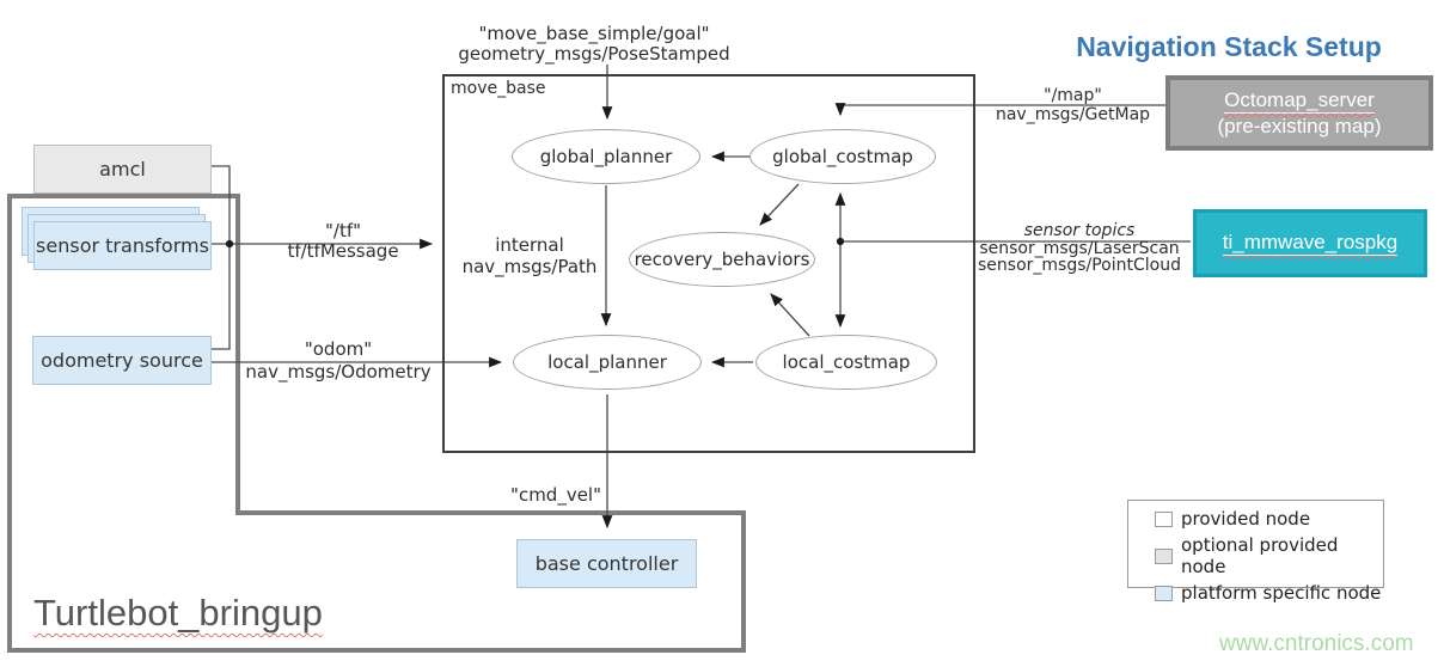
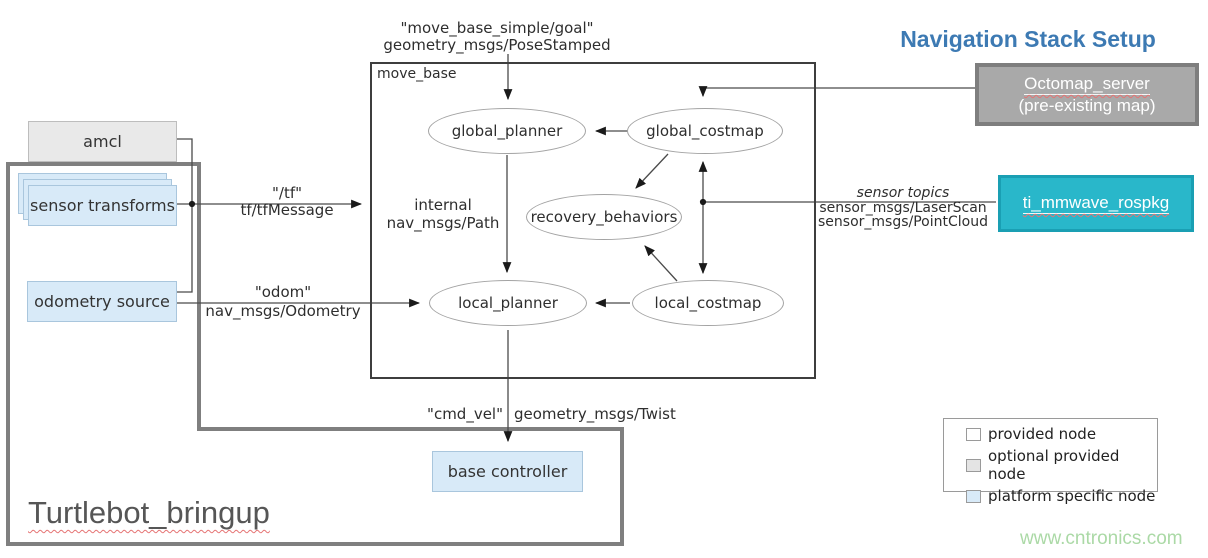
  move_base
  amcl
  sensor transforms
  odometry source
  base controller
  global_planner
  global_costmap
  recovery_behaviors
  local_planner
  local_costmap
  Octomap_server
  (pre-existing map)
  ti_mmwave_rospkg
  "move_base_simple/goal"
  geometry_msgs/PoseStamped
  "/tf"
  tf/tfMessage
  "odom"
  nav_msgs/Odometry
  internal
  nav_msgs/Path
- "/map"
- nav_msgs/GetMap
  sensor topics
  sensor_msgs/LaserScan
  sensor_msgs/PointCloud
  "cmd_vel"
+ geometry_msgs/Twist
  Navigation Stack Setup
  Turtlebot_bringup
  provided node
  optional provided node
  platform specific node
  www.cntronics.com
